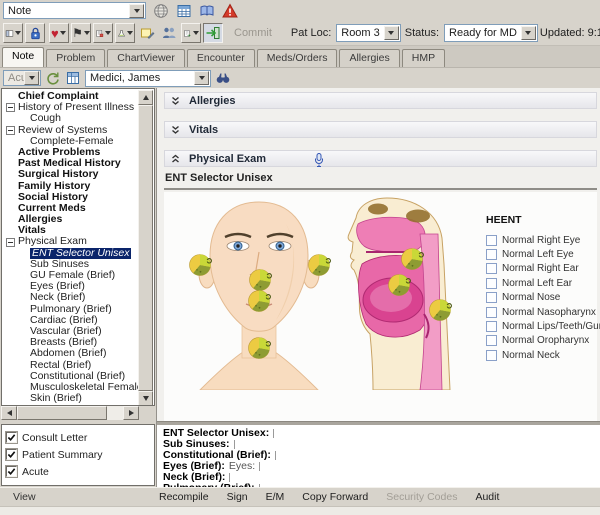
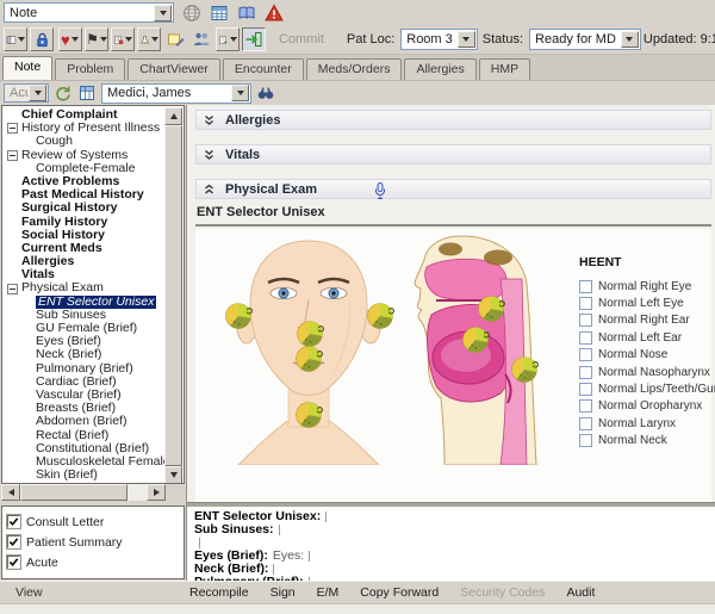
  Note
  ♥
  ⚑
  Commit
  Pat Loc:
  Room 3
  Status:
  Ready for MD
  Updated: 9:
  Note
  Problem
  ChartViewer
  Encounter
  Meds/Orders
  Allergies
  HMP
  Medici, James
  Chief Complaint
  History of Present Illness
  Cough
  Review of Systems
  Complete-Female
  Active Problems
  Past Medical History
  Surgical History
  Family History
  Social History
  Current Meds
  Allergies
  Vitals
  Physical Exam
  ENT Selector Unisex
  Sub Sinuses
  GU Female (Brief)
  Eyes (Brief)
  Neck (Brief)
  Pulmonary (Brief)
  Cardiac (Brief)
  Vascular (Brief)
  Breasts (Brief)
  Abdomen (Brief)
  Rectal (Brief)
  Constitutional (Brief)
  Musculoskeletal Femal
  Skin (Brief)
  Consult Letter
  Patient Summary
  Acute
  Allergies
  Vitals
  Physical Exam
  ENT Selector Unisex
  HEENT
  Normal Right Eye
  Normal Left Eye
  Normal Right Ear
  Normal Left Ear
  Normal Nose
  Normal Nasopharynx
  Normal Lips/Teeth/Gu
  Normal Oropharynx
+ Normal Larynx
  Normal Neck
  ENT Selector Unisex:
  Sub Sinuses:
- Constitutional (Brief):
  Eyes (Brief): Eyes:
  Neck (Brief):
  View
  Recompile
  Sign
  E/M
  Copy Forward
  Security Codes
  Audit
